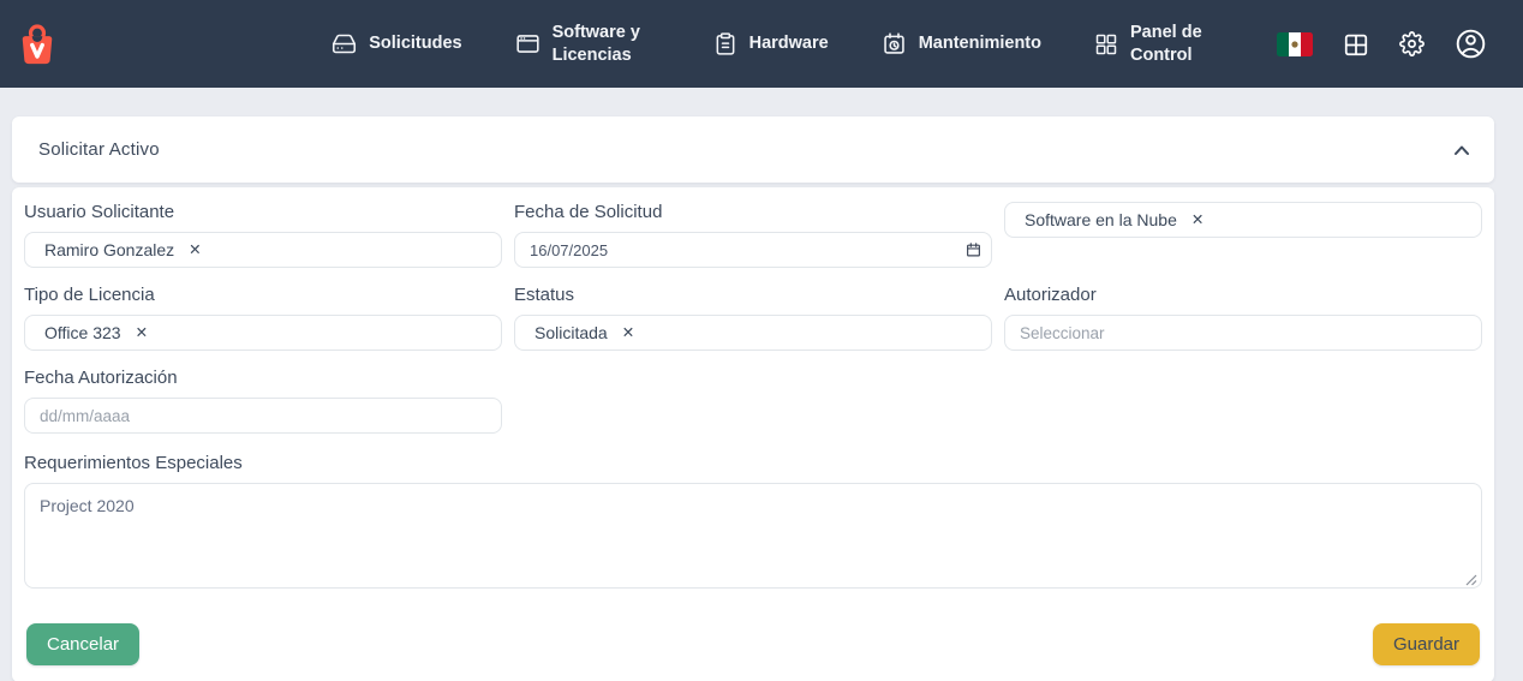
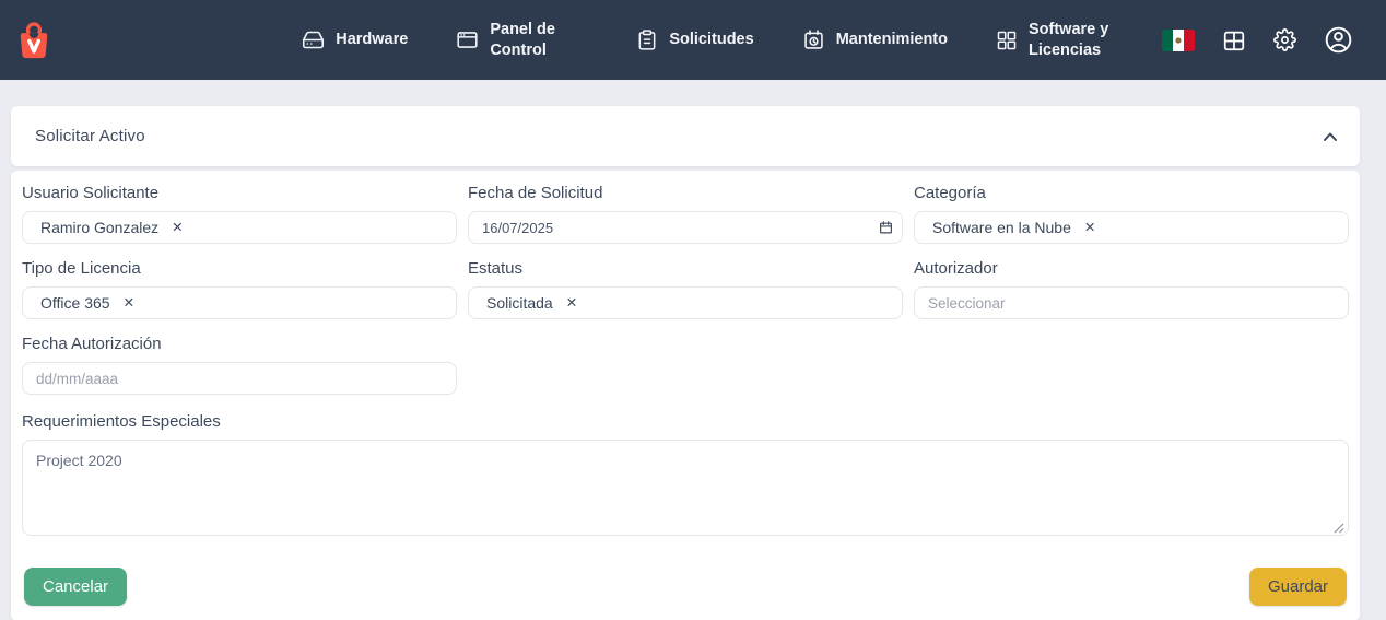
- Solicitudes
+ Hardware
- Software y Licencias
+ Panel de Control
- Hardware
+ Solicitudes
  Mantenimiento
- Panel de Control
+ Software y Licencias
  Solicitar Activo
  Usuario Solicitante
  Ramiro Gonzalez
  ✕
  Fecha de Solicitud
  16/07/2025
+ Categoría
  Software en la Nube
  ✕
  Tipo de Licencia
- Office 323
+ Office 365
  ✕
  Estatus
  Solicitada
  ✕
  Autorizador
  Seleccionar
  Fecha Autorización
  dd/mm/aaaa
  Requerimientos Especiales
  Project 2020
  Cancelar
  Guardar
